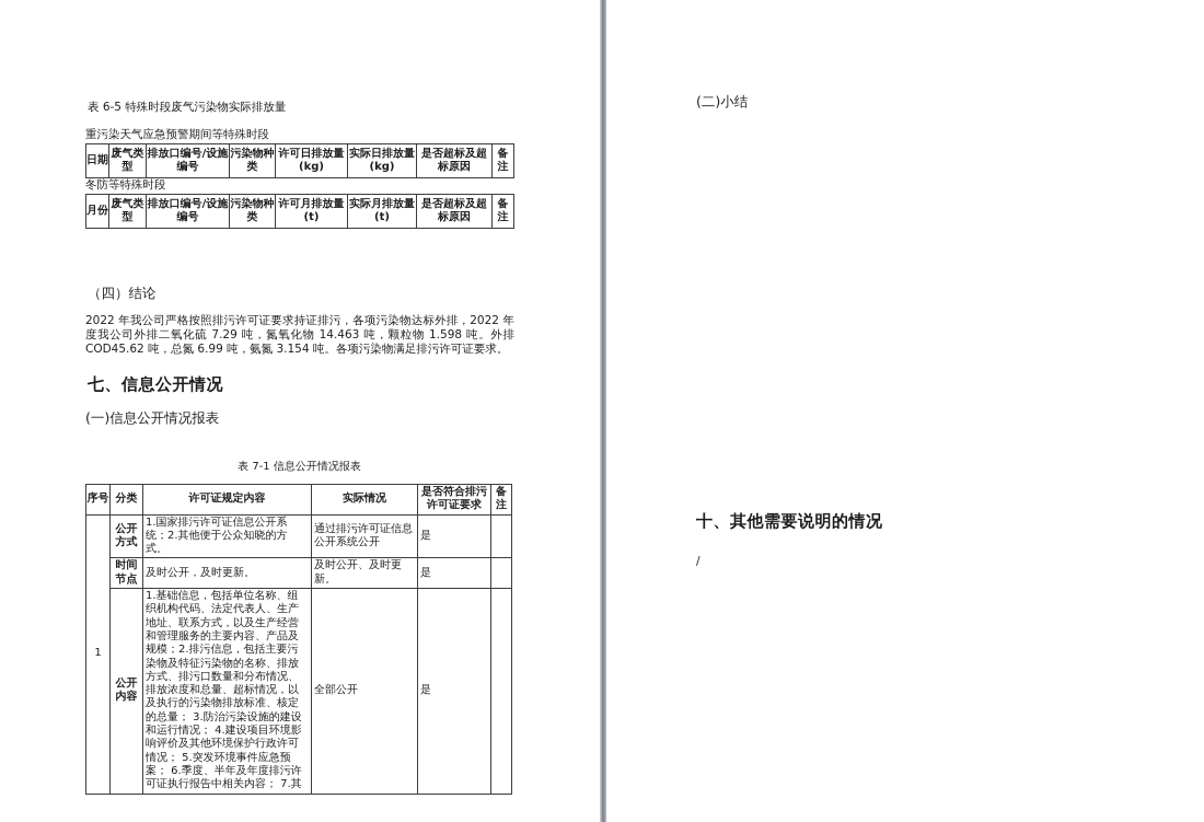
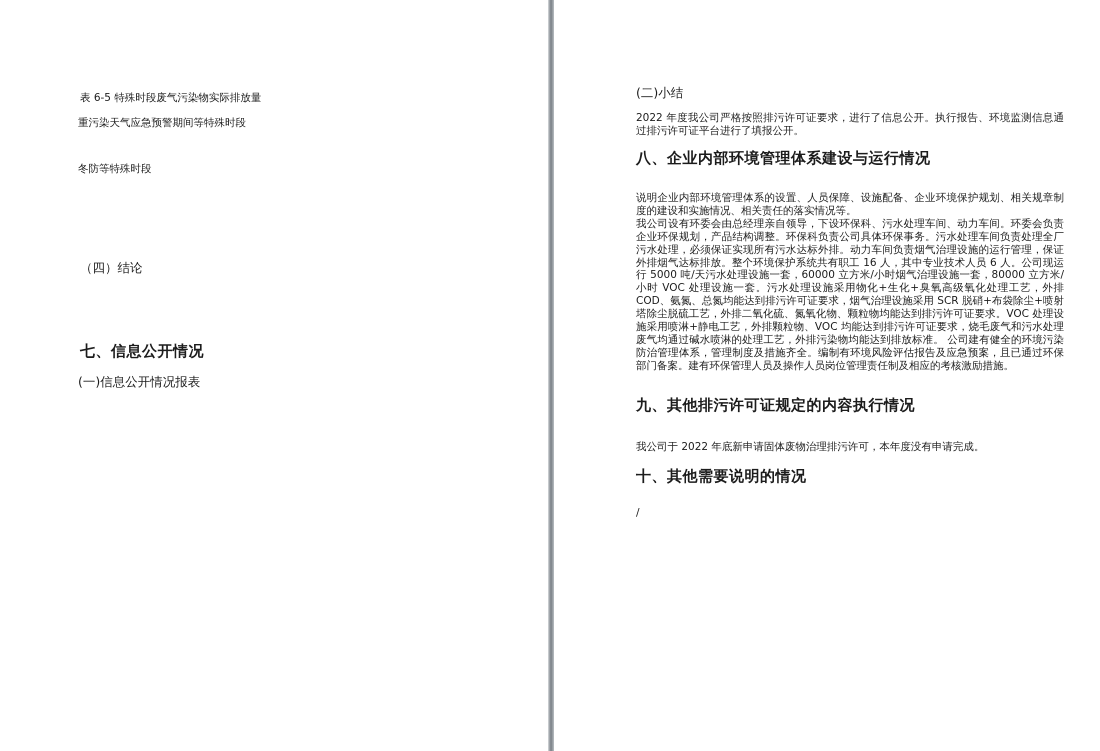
  表 6-5 特殊时段废气污染物实际排放量
  重污染天气应急预警期间等特殊时段
- 日期	废气类型	排放口编号/设施编号	污染物种类	许可日排放量(kg)	实际日排放量(kg)	是否超标及超标原因	备注
  冬防等特殊时段
- 月份	废气类型	排放口编号/设施编号	污染物种类	许可月排放量(t)	实际月排放量(t)	是否超标及超标原因	备注
  （四）结论
- 2022 年我公司严格按照排污许可证要求持证排污，各项污染物达标外排，2022 年度我公司外排二氧化硫 7.29 吨，氮氧化物 14.463 吨，颗粒物 1.598 吨。外排 COD45.62 吨，总氮 6.99 吨，氨氮 3.154 吨。各项污染物满足排污许可证要求。
  七、信息公开情况
  (一)信息公开情况报表
- 表 7-1 信息公开情况报表
- 序号	分类	许可证规定内容	实际情况	是否符合排污许可证要求	备注
- 1	公开方式	1.国家排污许可证信息公开系统；2.其他便于公众知晓的方式。	通过排污许可证信息公开系统公开	是
- 时间节点	及时公开，及时更新。	及时公开、及时更新。	是
- 公开内容	1.基础信息，包括单位名称、组织机构代码、法定代表人、生产地址、联系方式，以及生产经营和管理服务的主要内容、产品及规模；2.排污信息，包括主要污染物及特征污染物的名称、排放方式、排污口数量和分布情况、排放浓度和总量、超标情况，以及执行的污染物排放标准、核定的总量； 3.防治污染设施的建设和运行情况； 4.建设项目环境影响评价及其他环境保护行政许可情况； 5.突发环境事件应急预案； 6.季度、半年及年度排污许可证执行报告中相关内容； 7.其	全部公开	是
  (二)小结
+ 2022 年度我公司严格按照排污许可证要求，进行了信息公开。执行报告、环境监测信息通过排污许可证平台进行了填报公开。
+ 八、企业内部环境管理体系建设与运行情况
+ 说明企业内部环境管理体系的设置、人员保障、设施配备、企业环境保护规划、相关规章制度的建设和实施情况、相关责任的落实情况等。
+ 我公司设有环委会由总经理亲自领导，下设环保科、污水处理车间、动力车间。环委会负责企业环保规划，产品结构调整。环保科负责公司具体环保事务。污水处理车间负责处理全厂污水处理，必须保证实现所有污水达标外排。动力车间负责烟气治理设施的运行管理，保证外排烟气达标排放。整个环境保护系统共有职工 16 人，其中专业技术人员 6 人。公司现运行 5000 吨/天污水处理设施一套，60000 立方米/小时烟气治理设施一套，80000 立方米/小时 VOC 处理设施一套。污水处理设施采用物化+生化+臭氧高级氧化处理工艺，外排 COD、氨氮、总氮均能达到排污许可证要求，烟气治理设施采用 SCR 脱硝+布袋除尘+喷射塔除尘脱硫工艺，外排二氧化硫、氮氧化物、颗粒物均能达到排污许可证要求。VOC 处理设施采用喷淋+静电工艺，外排颗粒物、VOC 均能达到排污许可证要求，烧毛废气和污水处理废气均通过碱水喷淋的处理工艺，外排污染物均能达到排放标准。 公司建有健全的环境污染防治管理体系，管理制度及措施齐全。编制有环境风险评估报告及应急预案，且已通过环保部门备案。建有环保管理人员及操作人员岗位管理责任制及相应的考核激励措施。
+ 九、其他排污许可证规定的内容执行情况
+ 我公司于 2022 年底新申请固体废物治理排污许可，本年度没有申请完成。
  十、其他需要说明的情况
  /
